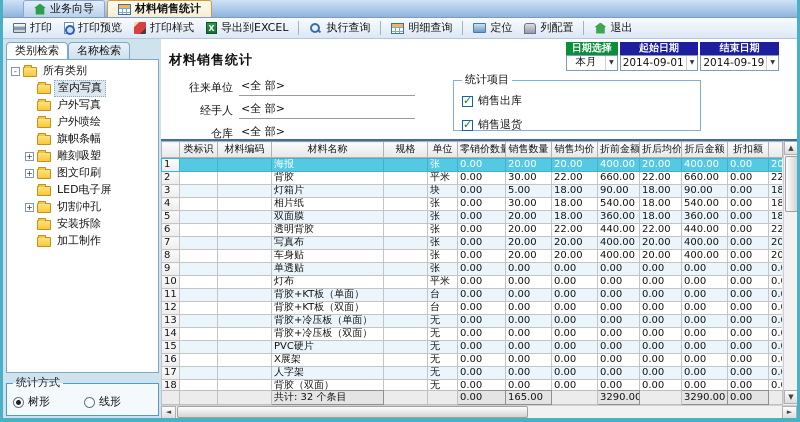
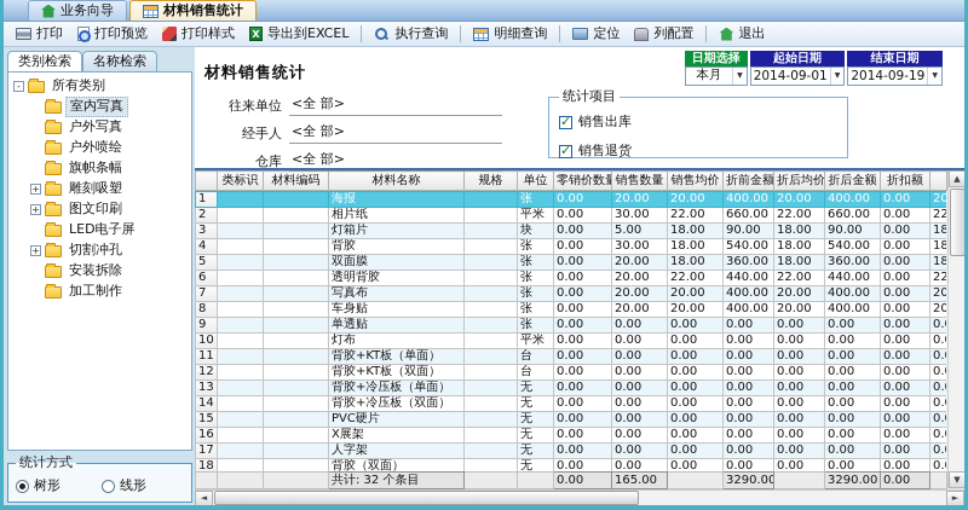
  业务向导
  材料销售统计
  打印
  打印预览
  打印样式
  导出到EXCEL
  执行查询
  明细查询
  定位
  列配置
  退出
  类别检索
  名称检索
  -
  所有类别
  室内写真
  户外写真
  户外喷绘
  旗帜条幅
  +
  雕刻吸塑
  +
  图文印刷
  LED电子屏
  +
  切割冲孔
  安装拆除
  加工制作
  统计方式
  树形
  线形
  材料销售统计
  日期选择
  本月
  起始日期
  2014-09-01
  结束日期
  2014-09-19
  往来单位
  <全 部>
  经手人
  <全 部>
  仓库
  <全 部>
  统计项目
  销售出库
  销售退货
  	类标识	材料编码	材料名称	规格	单位	零销价数	销售数量	销售均价	折前金额	折后均价	折后金额	折扣额
  1			海报		张	0.00	20.00	20.00	400.00	20.00	400.00	0.00	20
- 2			背胶		平米	0.00	30.00	22.00	660.00	22.00	660.00	0.00	22
+ 2			相片纸		平米	0.00	30.00	22.00	660.00	22.00	660.00	0.00	22
  3			灯箱片		块	0.00	5.00	18.00	90.00	18.00	90.00	0.00	18
- 4			相片纸		张	0.00	30.00	18.00	540.00	18.00	540.00	0.00	18
+ 4			背胶		张	0.00	30.00	18.00	540.00	18.00	540.00	0.00	18
  5			双面膜		张	0.00	20.00	18.00	360.00	18.00	360.00	0.00	18
  6			透明背胶		张	0.00	20.00	22.00	440.00	22.00	440.00	0.00	22
  7			写真布		张	0.00	20.00	20.00	400.00	20.00	400.00	0.00	20
  8			车身贴		张	0.00	20.00	20.00	400.00	20.00	400.00	0.00	20
  9			单透贴		张	0.00	0.00	0.00	0.00	0.00	0.00	0.00	0.
  10			灯布		平米	0.00	0.00	0.00	0.00	0.00	0.00	0.00	0.
  11			背胶+KT板（单面）		台	0.00	0.00	0.00	0.00	0.00	0.00	0.00	0.
  12			背胶+KT板（双面）		台	0.00	0.00	0.00	0.00	0.00	0.00	0.00	0.
  13			背胶+冷压板（单面）		无	0.00	0.00	0.00	0.00	0.00	0.00	0.00	0.
  14			背胶+冷压板（双面）		无	0.00	0.00	0.00	0.00	0.00	0.00	0.00	0.
  15			PVC硬片		无	0.00	0.00	0.00	0.00	0.00	0.00	0.00	0.
  16			X展架		无	0.00	0.00	0.00	0.00	0.00	0.00	0.00	0.
  17			人字架		无	0.00	0.00	0.00	0.00	0.00	0.00	0.00	0.
  18			背胶（双面）		无	0.00	0.00	0.00	0.00	0.00	0.00	0.00	0.
  			共计: 32 个条目			0.00	165.00		3290.00		3290.00	0.00
  ▲
  ▼
  ◄
  ►
